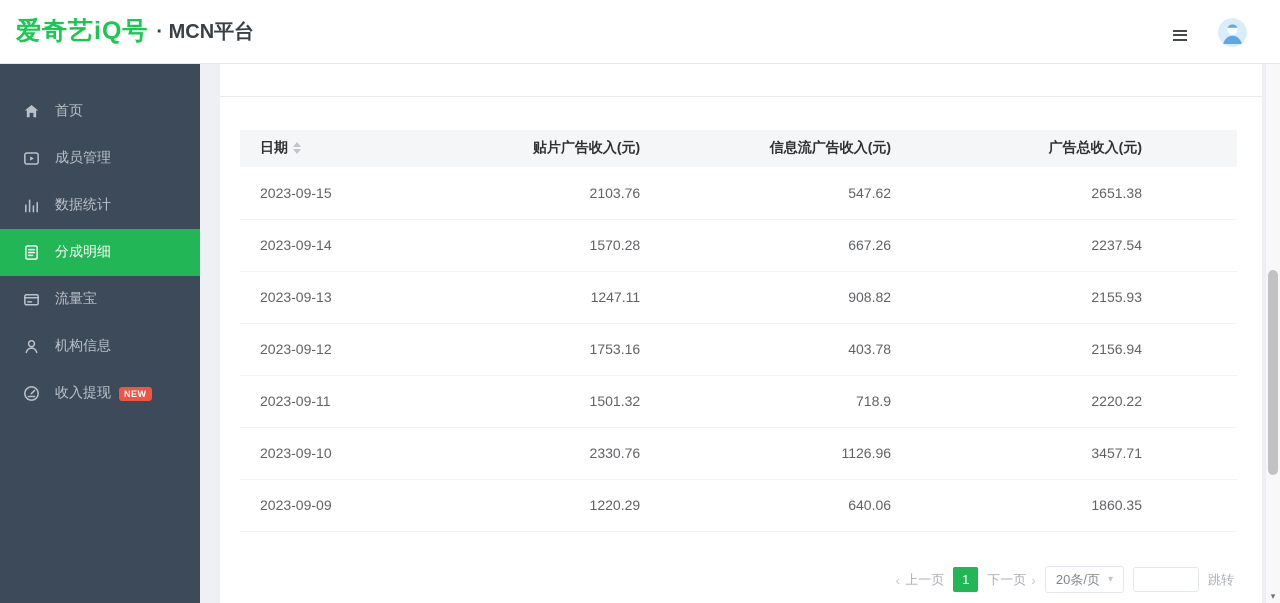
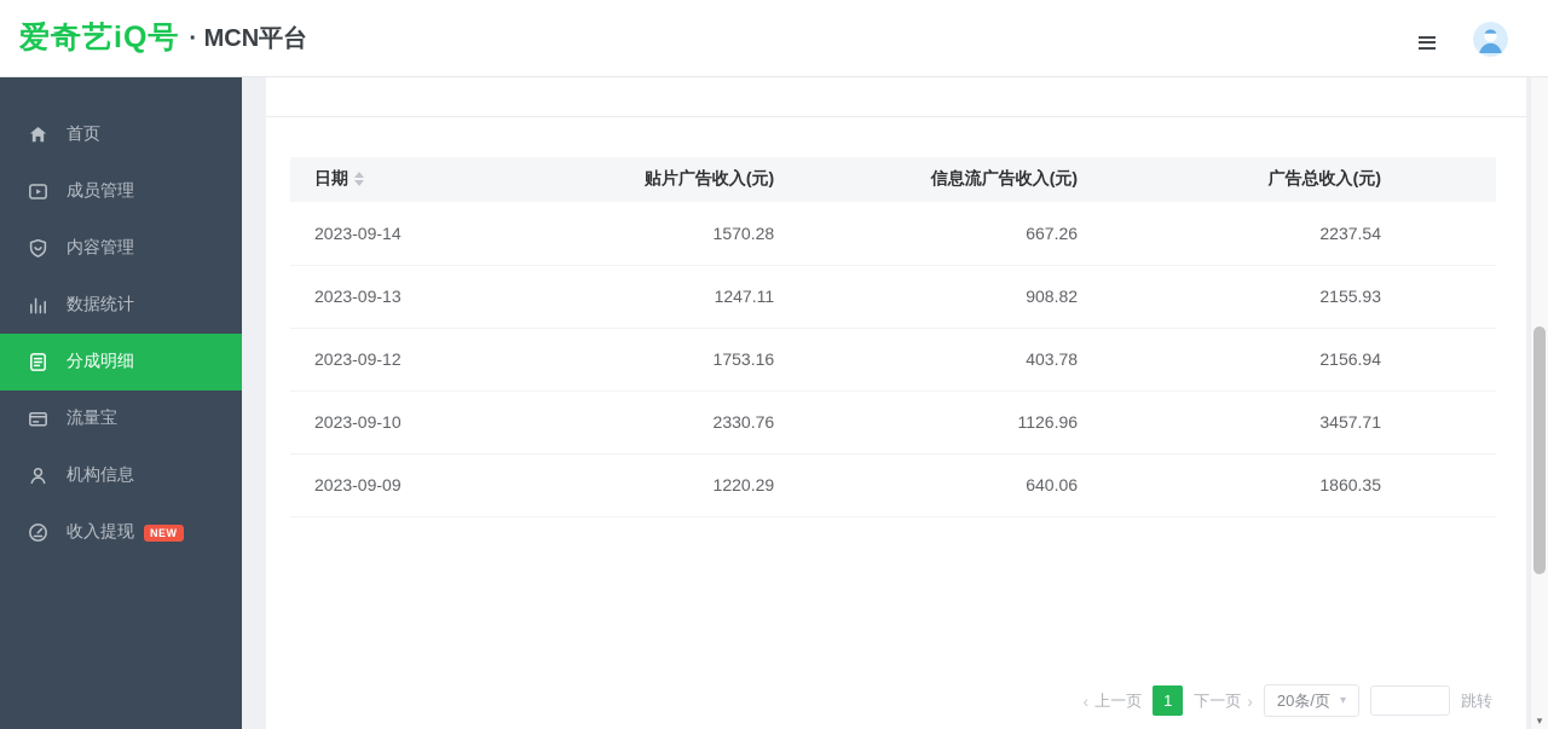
  爱奇艺iQ号
  · MCN平台
  首页
  成员管理
+ 内容管理
  数据统计
  分成明细
  流量宝
  机构信息
  收入提现
  NEW
  日期	贴片广告收入(元)	信息流广告收入(元)	广告总收入(元)
- 2023-09-15	2103.76	547.62	2651.38
  2023-09-14	1570.28	667.26	2237.54
  2023-09-13	1247.11	908.82	2155.93
  2023-09-12	1753.16	403.78	2156.94
- 2023-09-11	1501.32	718.9	2220.22
  2023-09-10	2330.76	1126.96	3457.71
  2023-09-09	1220.29	640.06	1860.35
  ‹
  上一页
  1
  下一页
  ›
  20条/页
  ▾
  跳转
  ▾
